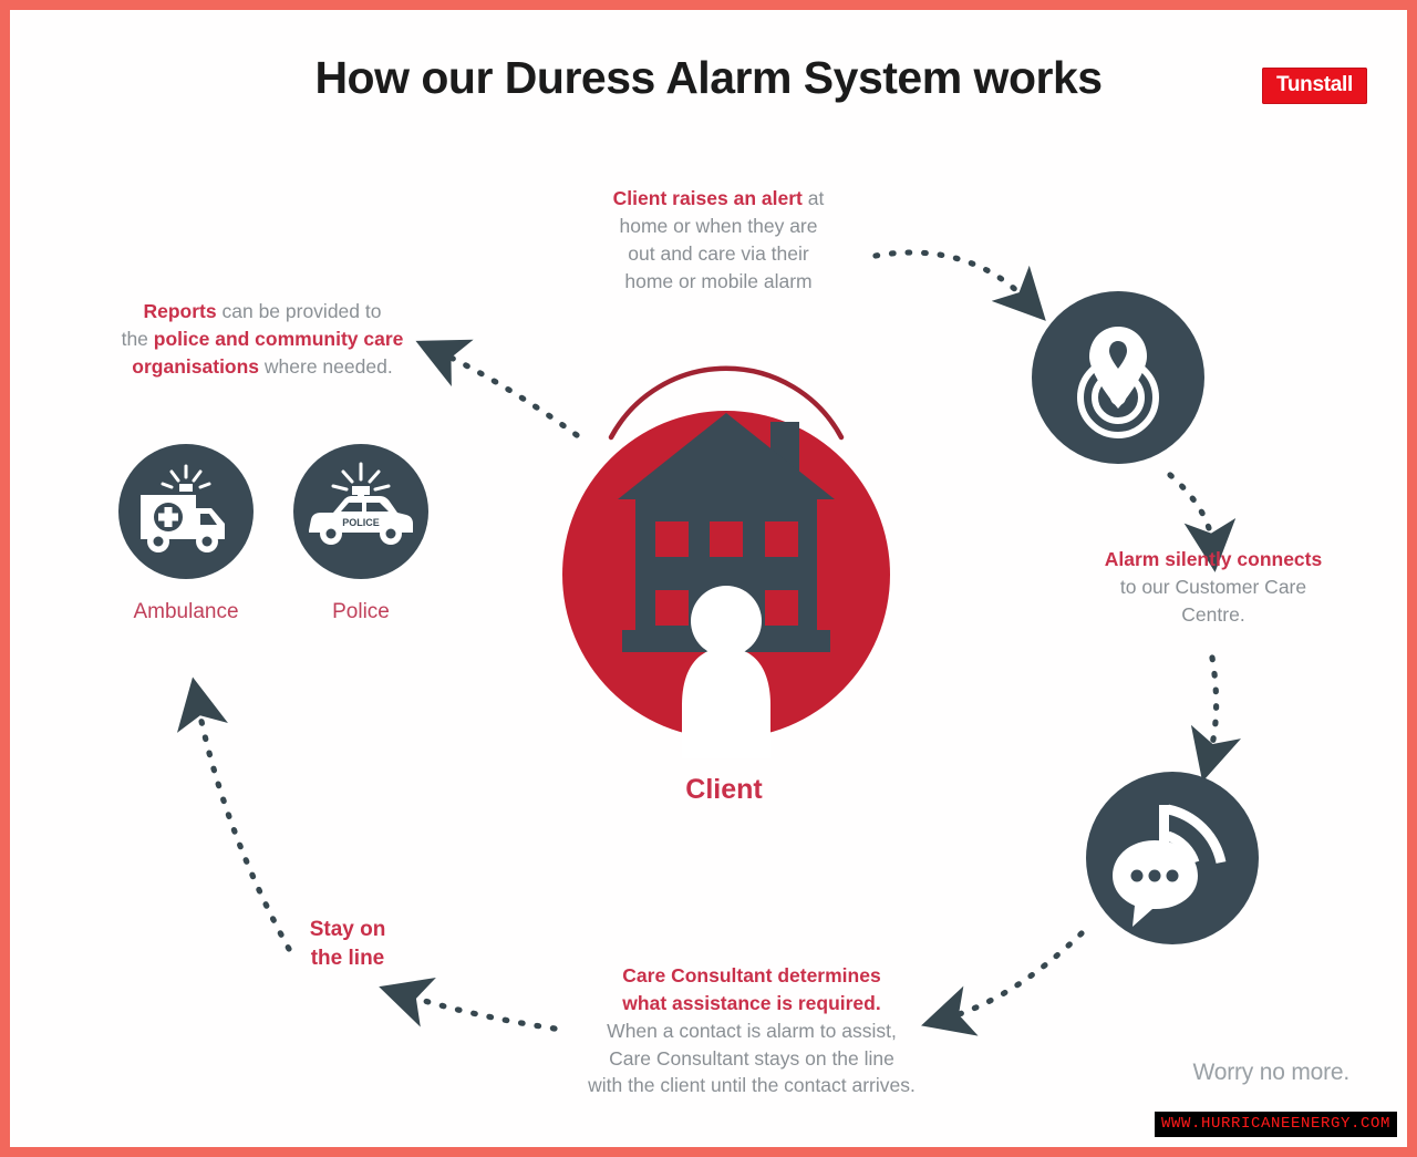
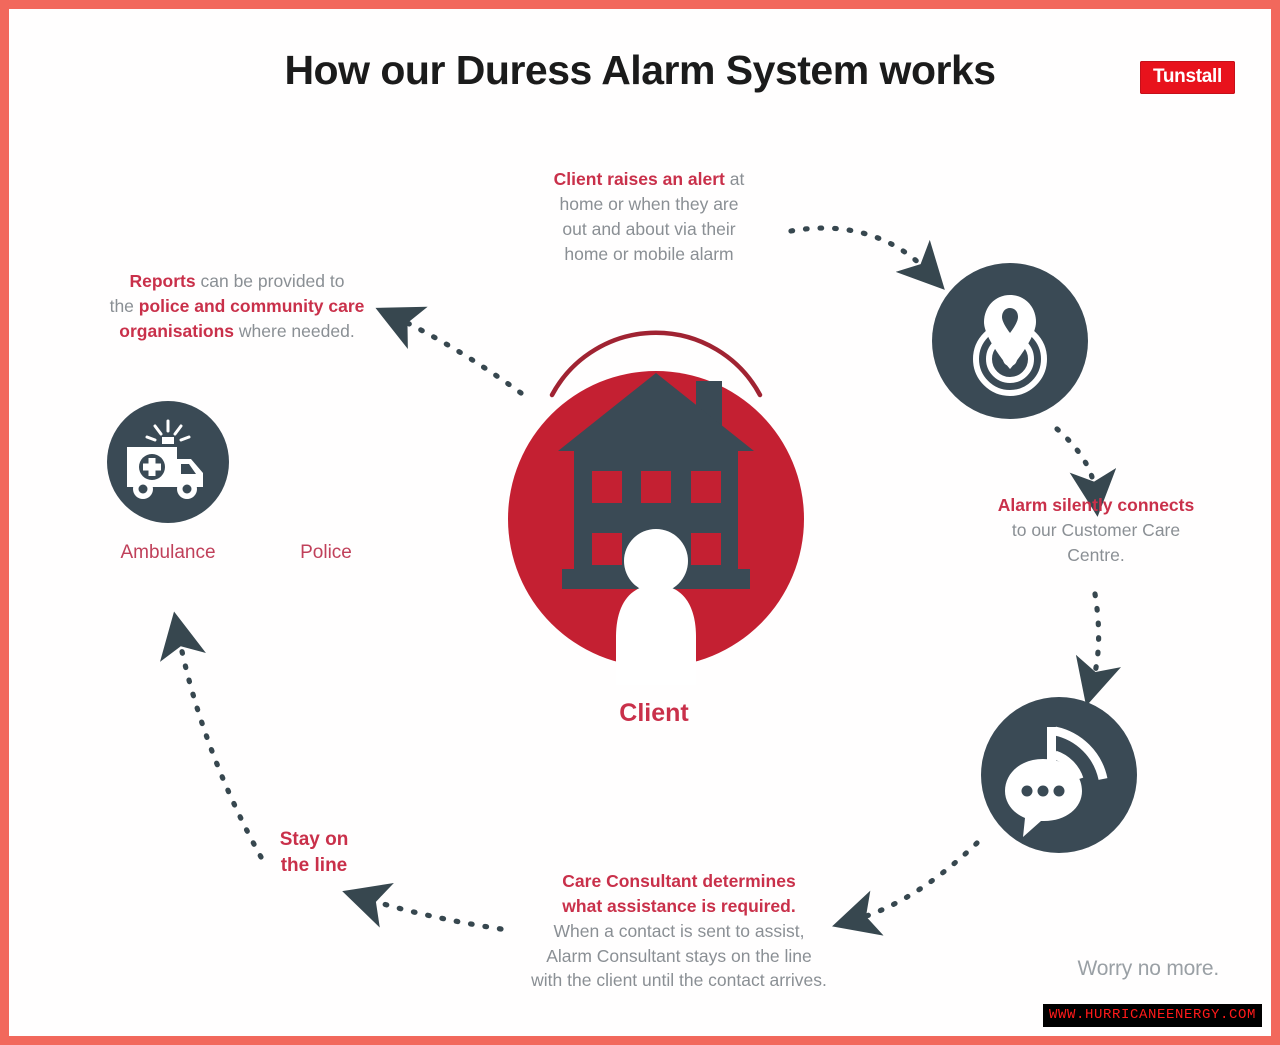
  How our Duress Alarm System works
  Tunstall
  Client raises an alert at
  home or when they are
- out and care via their
+ out and about via their
  home or mobile alarm
  Reports can be provided to
  the police and community care
  organisations where needed.
  Alarm silently connects
  to our Customer Care
  Centre.
  Care Consultant determines
  what assistance is required.
- When a contact is alarm to assist,
+ When a contact is sent to assist,
- Care Consultant stays on the line
+ Alarm Consultant stays on the line
  with the client until the contact arrives.
  Stay on
  the line
  Client
  Ambulance
- POLICE
  Police
  Worry no more.
  WWW.HURRICANEENERGY.COM
